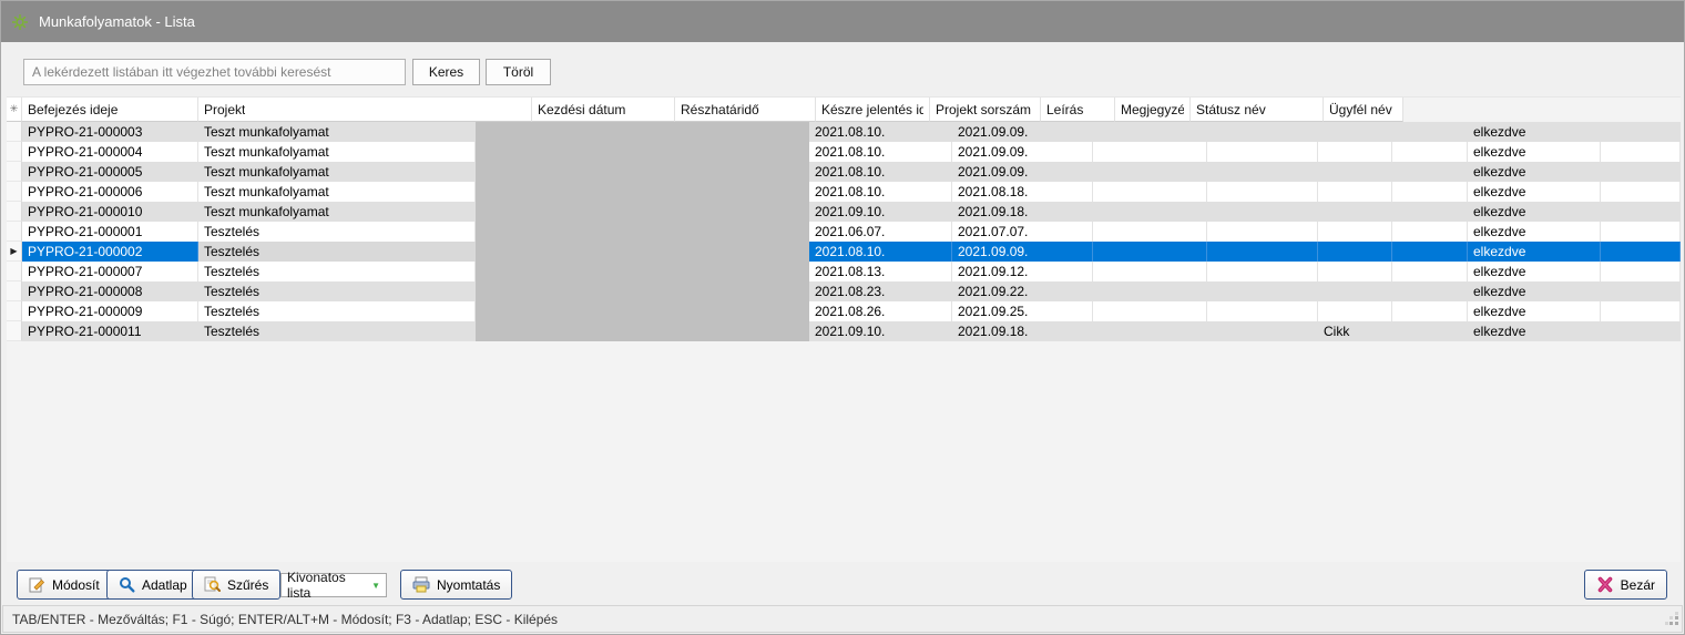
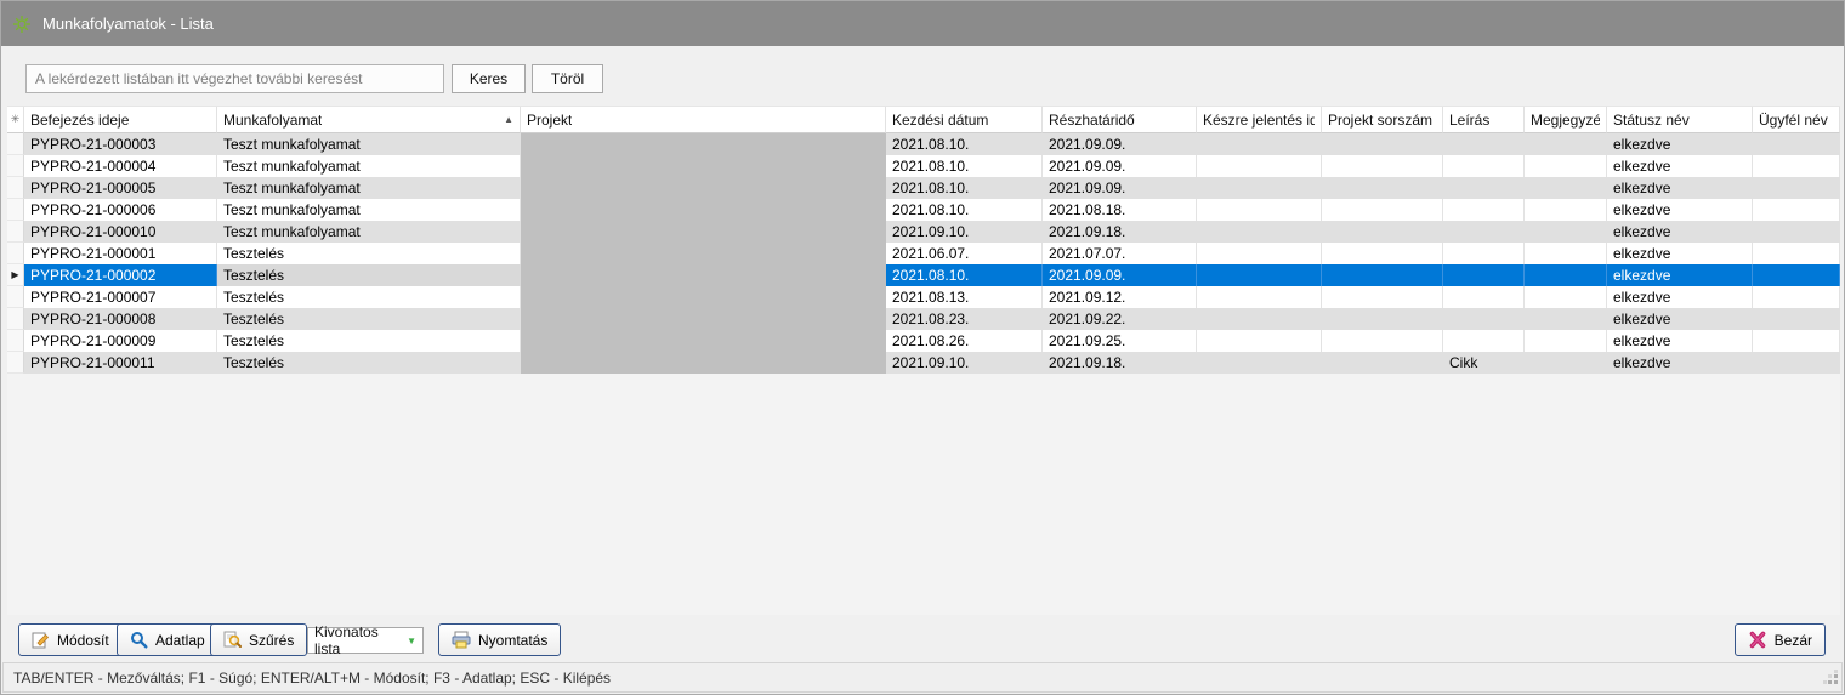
  Munkafolyamatok - Lista
  A lekérdezett listában itt végezhet további keresést
  Keres
  Töröl
  ✳
  Befejezés ideje
+ Munkafolyamat
+ ▲
  Projekt
  Kezdési dátum
  Részhatáridő
  Készre jelentés id
  Projekt sorszám
  Leírás
  Megjegyzé
  Státusz név
  Ügyfél név
  PYPRO-21-000003
  Teszt munkafolyamat
  2021.08.10.
  2021.09.09.
  elkezdve
  PYPRO-21-000004
  Teszt munkafolyamat
  2021.08.10.
  2021.09.09.
  elkezdve
  PYPRO-21-000005
  Teszt munkafolyamat
  2021.08.10.
  2021.09.09.
  elkezdve
  PYPRO-21-000006
  Teszt munkafolyamat
  2021.08.10.
  2021.08.18.
  elkezdve
  PYPRO-21-000010
  Teszt munkafolyamat
  2021.09.10.
  2021.09.18.
  elkezdve
  PYPRO-21-000001
  Tesztelés
  2021.06.07.
  2021.07.07.
  elkezdve
  ▶
  PYPRO-21-000002
  Tesztelés
  2021.08.10.
  2021.09.09.
  elkezdve
  PYPRO-21-000007
  Tesztelés
  2021.08.13.
  2021.09.12.
  elkezdve
  PYPRO-21-000008
  Tesztelés
  2021.08.23.
  2021.09.22.
  elkezdve
  PYPRO-21-000009
  Tesztelés
  2021.08.26.
  2021.09.25.
  elkezdve
  PYPRO-21-000011
  Tesztelés
  2021.09.10.
  2021.09.18.
  Cikk
  elkezdve
  Módosít
  Adatlap
  Szűrés
  Kivonatos lista
  ▼
  Nyomtatás
  Bezár
  TAB/ENTER - Mezőváltás; F1 - Súgó; ENTER/ALT+M - Módosít; F3 - Adatlap; ESC - Kilépés
